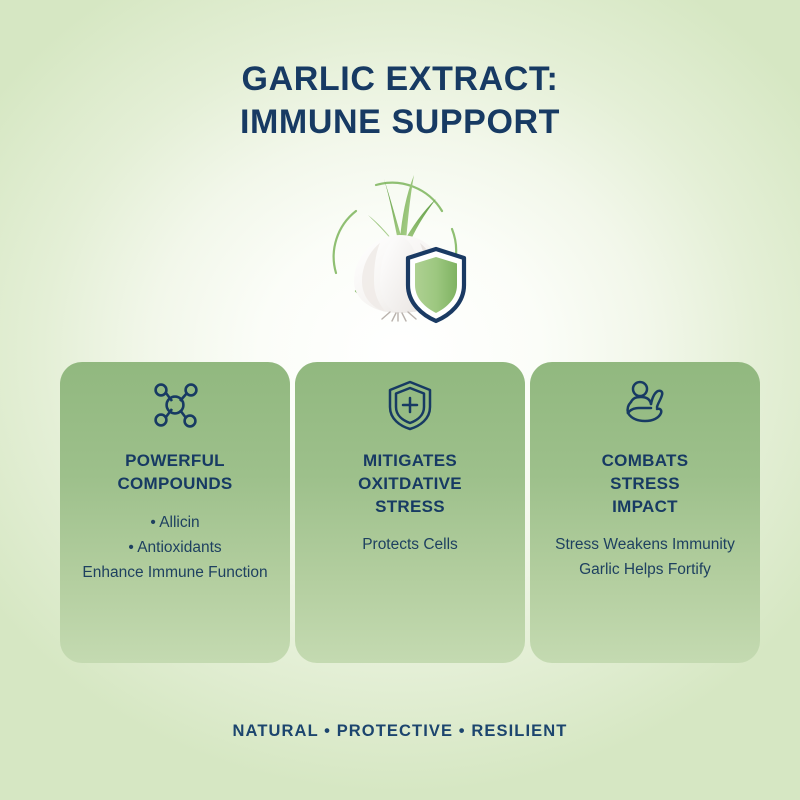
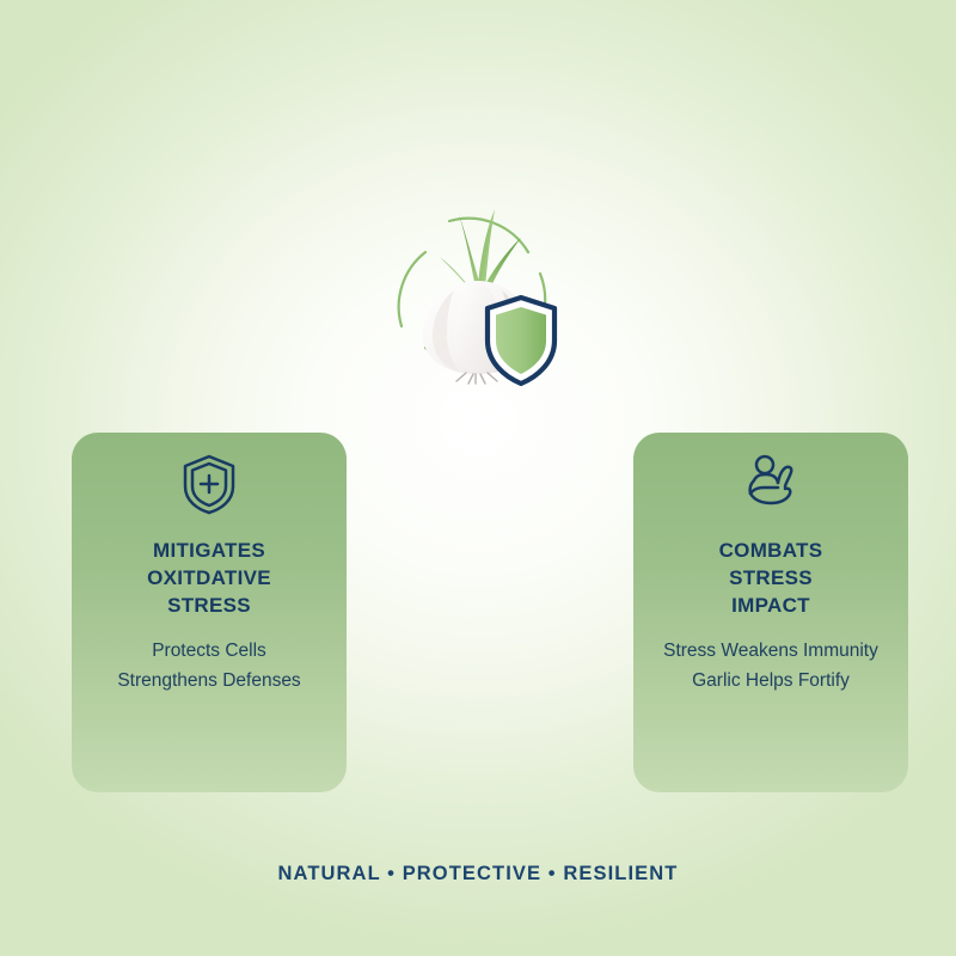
- GARLIC EXTRACT:
- IMMUNE SUPPORT
- POWERFUL
- COMPOUNDS
- • Allicin
- • Antioxidants
- Enhance Immune Function
  MITIGATES
  OXITDATIVE
  STRESS
  Protects Cells
+ Strengthens Defenses
  COMBATS
  STRESS
  IMPACT
  Stress Weakens Immunity
  Garlic Helps Fortify
  NATURAL • PROTECTIVE • RESILIENT
